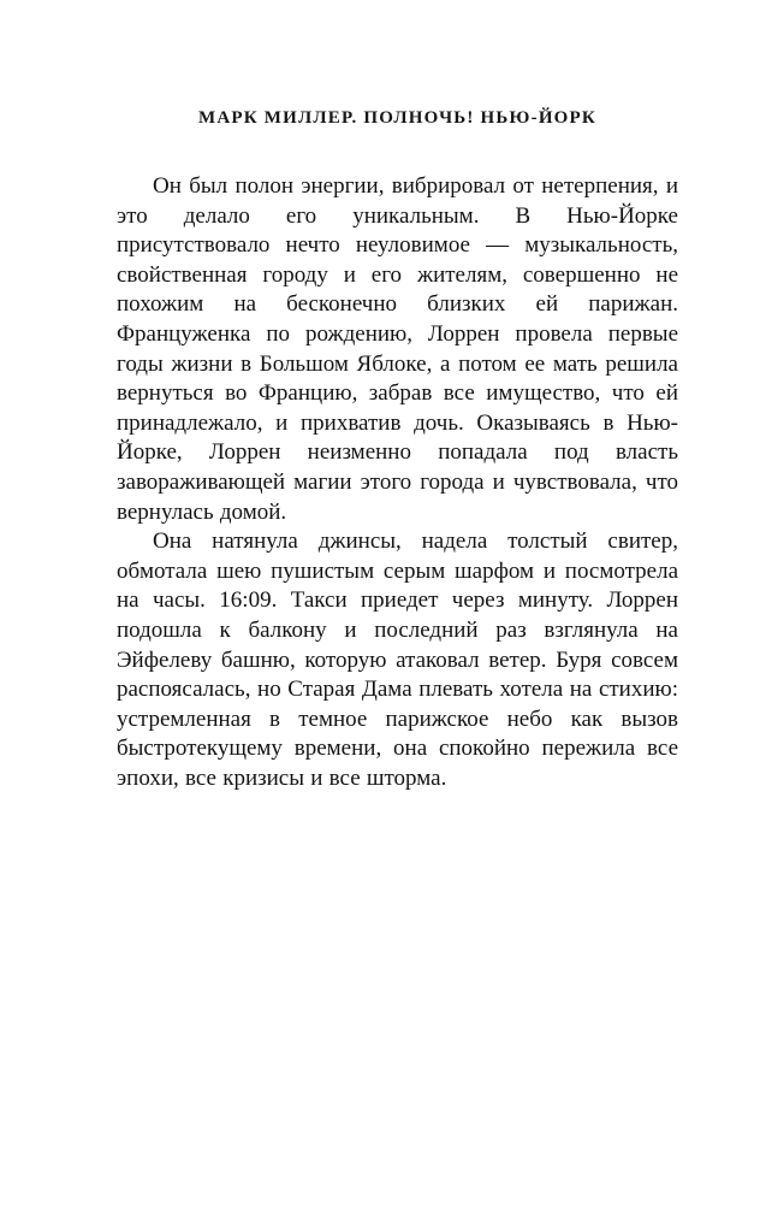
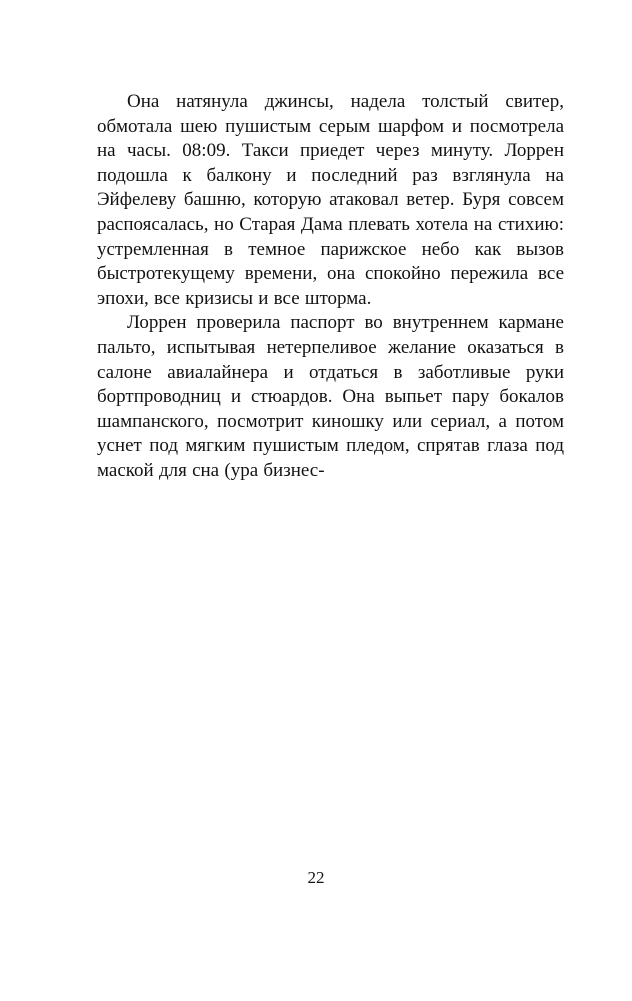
- МАРК МИЛЛЕР. ПОЛНОЧЬ! НЬЮ-ЙОРК
- Он был полон энергии, вибрировал от нетерпения, и это делало его уникальным. В Нью-Йорке присутствовало нечто неуловимое — музыкальность, свойственная городу и его жителям, совершенно не похожим на бесконечно близких ей парижан. Француженка по рождению, Лоррен провела первые годы жизни в Большом Яблоке, а потом ее мать решила вернуться во Францию, забрав все имущество, что ей принадлежало, и прихватив дочь. Оказываясь в Нью-Йорке, Лоррен неизменно попадала под власть завораживающей магии этого города и чувствовала, что вернулась домой.
- Она натянула джинсы, надела толстый свитер, обмотала шею пушистым серым шарфом и посмотрела на часы. 16:09. Такси приедет через минуту. Лоррен подошла к балкону и последний раз взглянула на Эйфелеву башню, которую атаковал ветер. Буря совсем распоясалась, но Старая Дама плевать хотела на стихию: устремленная в темное парижское небо как вызов быстротекущему времени, она спокойно пережила все эпохи, все кризисы и все шторма.
+ Она натянула джинсы, надела толстый свитер, обмотала шею пушистым серым шарфом и посмотрела на часы. 08:09. Такси приедет через минуту. Лоррен подошла к балкону и последний раз взглянула на Эйфелеву башню, которую атаковал ветер. Буря совсем распоясалась, но Старая Дама плевать хотела на стихию: устремленная в темное парижское небо как вызов быстротекущему времени, она спокойно пережила все эпохи, все кризисы и все шторма.
+ Лоррен проверила паспорт во внутреннем кармане пальто, испытывая нетерпеливое желание оказаться в салоне авиалайнера и отдаться в заботливые руки бортпроводниц и стюардов. Она выпьет пару бокалов шампанского, посмотрит киношку или сериал, а потом уснет под мягким пушистым пледом, спрятав глаза под маской для сна (ура бизнес-
+ 22
